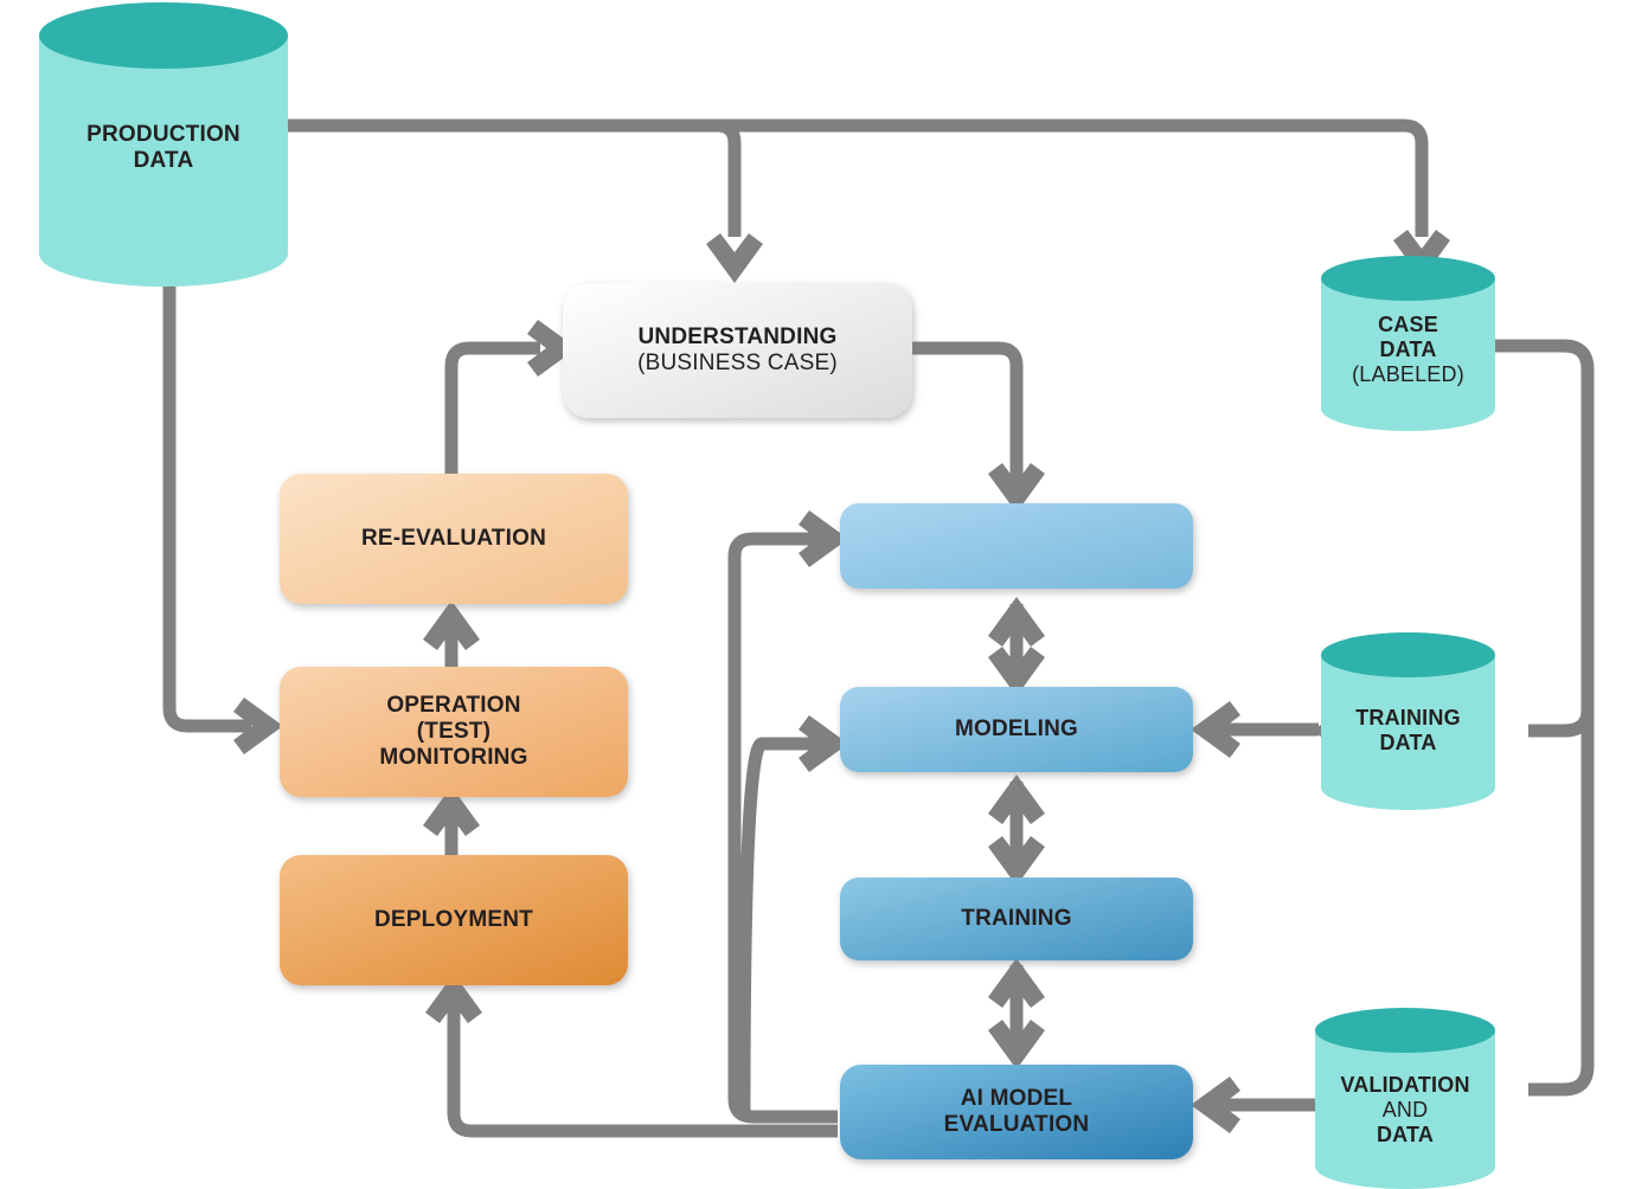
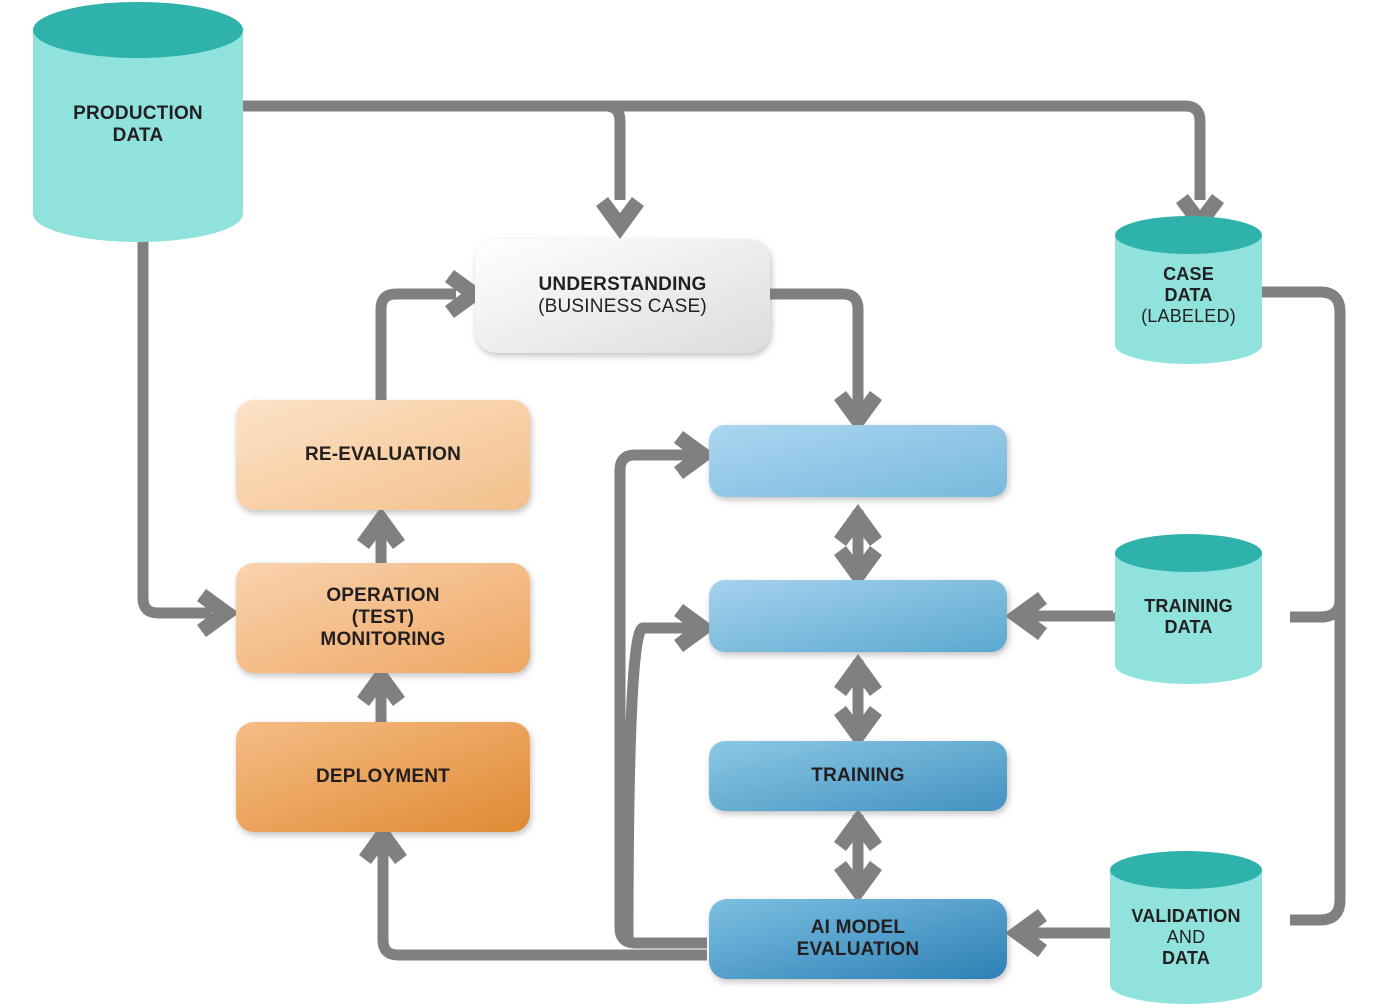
  PRODUCTION
  DATA
  CASE
  DATA
  (LABELED)
  TRAINING
  DATA
  VALIDATION
  AND
  DATA
  UNDERSTANDING
  (BUSINESS CASE)
- MODELING
  TRAINING
  AI MODEL
  EVALUATION
  RE-EVALUATION
  OPERATION
  (TEST)
  MONITORING
  DEPLOYMENT
